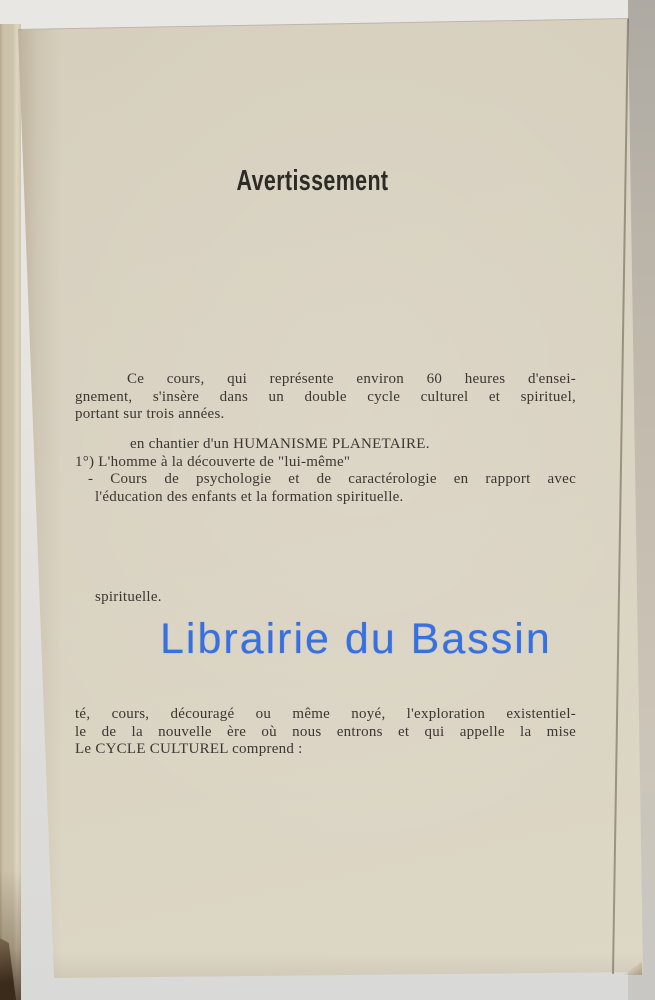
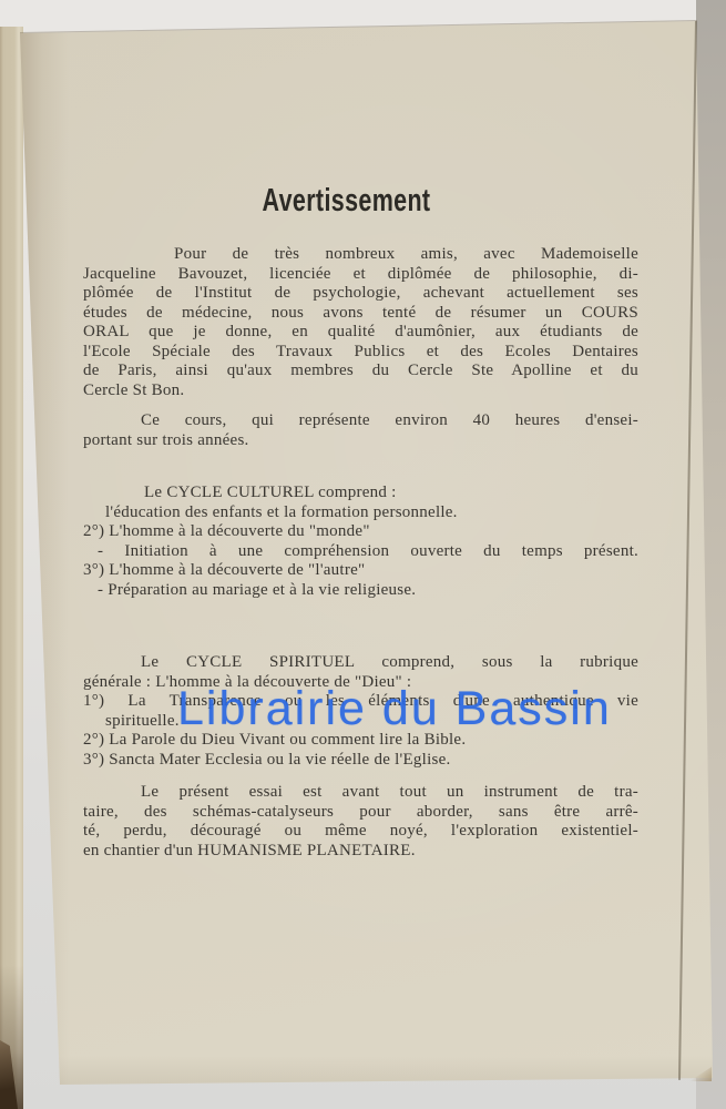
  Avertissement
+ Pour de très nombreux amis, avec Mademoiselle
+ Jacqueline Bavouzet, licenciée et diplômée de philosophie, di-
+ plômée de l'Institut de psychologie, achevant actuellement ses
+ études de médecine, nous avons tenté de résumer un COURS
+ ORAL que je donne, en qualité d'aumônier, aux étudiants de
+ l'Ecole Spéciale des Travaux Publics et des Ecoles Dentaires
+ de Paris, ainsi qu'aux membres du Cercle Ste Apolline et du
+ Cercle St Bon.
- Ce cours, qui représente environ 60 heures d'ensei-
+ Ce cours, qui représente environ 40 heures d'ensei-
- gnement, s'insère dans un double cycle culturel et spirituel,
  portant sur trois années.
- en chantier d'un HUMANISME PLANETAIRE.
+ Le CYCLE CULTUREL comprend :
- 1°) L'homme à la découverte de "lui-même"
- - Cours de psychologie et de caractérologie en rapport avec
- l'éducation des enfants et la formation spirituelle.
+ l'éducation des enfants et la formation personnelle.
+ 2°) L'homme à la découverte du "monde"
+ - Initiation à une compréhension ouverte du temps présent.
+ 3°) L'homme à la découverte de "l'autre"
+ - Préparation au mariage et à la vie religieuse.
+ Le CYCLE SPIRITUEL comprend, sous la rubrique
+ générale : L'homme à la découverte de "Dieu" :
+ 1°) La Transparence ou les éléments d'une authentique vie
  spirituelle.
+ 2°) La Parole du Dieu Vivant ou comment lire la Bible.
+ 3°) Sancta Mater Ecclesia ou la vie réelle de l'Eglise.
+ Le présent essai est avant tout un instrument de tra-
+ taire, des schémas-catalyseurs pour aborder, sans être arrê-
- té, cours, découragé ou même noyé, l'exploration existentiel-
+ té, perdu, découragé ou même noyé, l'exploration existentiel-
- le de la nouvelle ère où nous entrons et qui appelle la mise
- Le CYCLE CULTUREL comprend :
+ en chantier d'un HUMANISME PLANETAIRE.
  Librairie du Bassin
